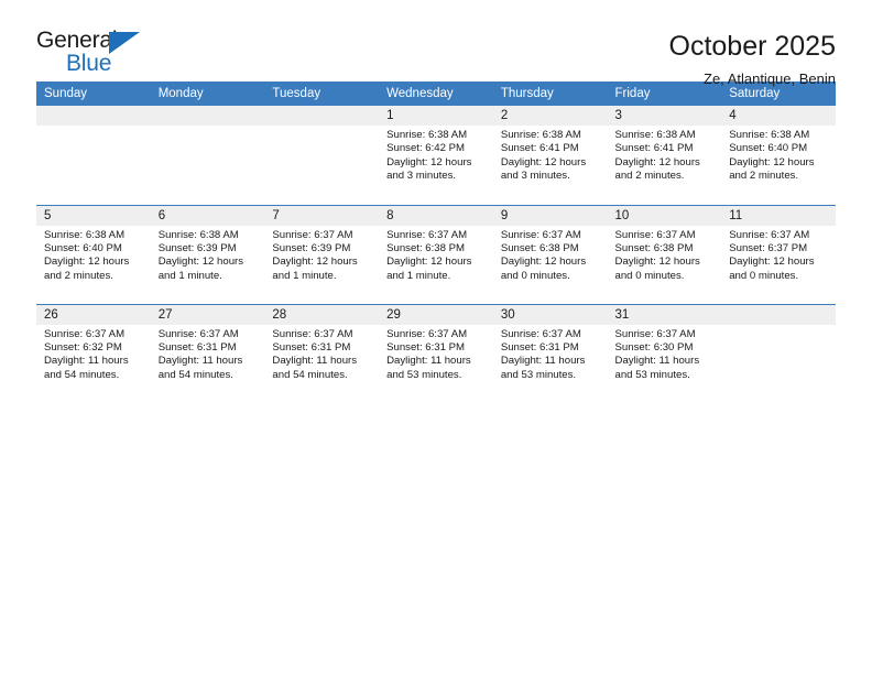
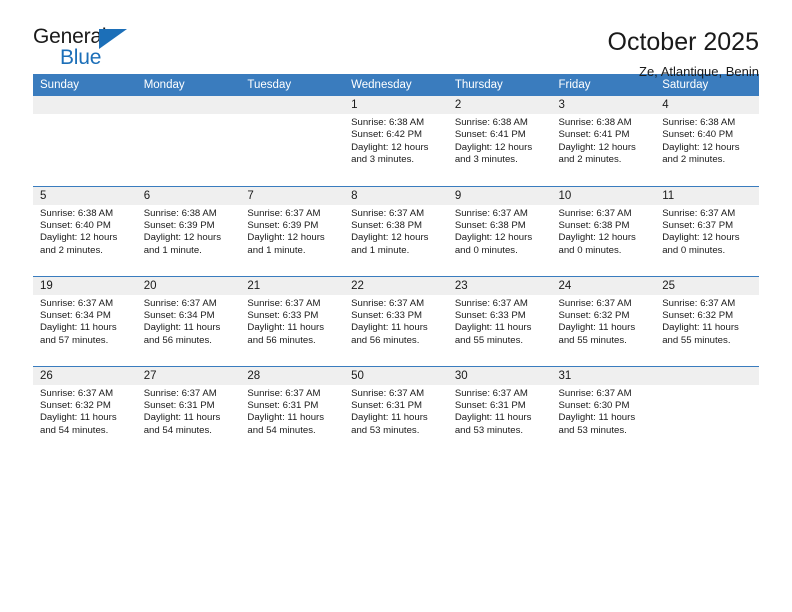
  General
  Blue
  October 2025
  Ze, Atlantique, Benin
  Sunday	Monday	Tuesday	Wednesday	Thursday	Friday	Saturday
  			1Sunrise: 6:38 AMSunset: 6:42 PMDaylight: 12 hours and 3 minutes.	2Sunrise: 6:38 AMSunset: 6:41 PMDaylight: 12 hours and 3 minutes.	3Sunrise: 6:38 AMSunset: 6:41 PMDaylight: 12 hours and 2 minutes.	4Sunrise: 6:38 AMSunset: 6:40 PMDaylight: 12 hours and 2 minutes.
  5Sunrise: 6:38 AMSunset: 6:40 PMDaylight: 12 hours and 2 minutes.	6Sunrise: 6:38 AMSunset: 6:39 PMDaylight: 12 hours and 1 minute.	7Sunrise: 6:37 AMSunset: 6:39 PMDaylight: 12 hours and 1 minute.	8Sunrise: 6:37 AMSunset: 6:38 PMDaylight: 12 hours and 1 minute.	9Sunrise: 6:37 AMSunset: 6:38 PMDaylight: 12 hours and 0 minutes.	10Sunrise: 6:37 AMSunset: 6:38 PMDaylight: 12 hours and 0 minutes.	11Sunrise: 6:37 AMSunset: 6:37 PMDaylight: 12 hours and 0 minutes.
+ 19Sunrise: 6:37 AMSunset: 6:34 PMDaylight: 11 hours and 57 minutes.	20Sunrise: 6:37 AMSunset: 6:34 PMDaylight: 11 hours and 56 minutes.	21Sunrise: 6:37 AMSunset: 6:33 PMDaylight: 11 hours and 56 minutes.	22Sunrise: 6:37 AMSunset: 6:33 PMDaylight: 11 hours and 56 minutes.	23Sunrise: 6:37 AMSunset: 6:33 PMDaylight: 11 hours and 55 minutes.	24Sunrise: 6:37 AMSunset: 6:32 PMDaylight: 11 hours and 55 minutes.	25Sunrise: 6:37 AMSunset: 6:32 PMDaylight: 11 hours and 55 minutes.
- 26Sunrise: 6:37 AMSunset: 6:32 PMDaylight: 11 hours and 54 minutes.	27Sunrise: 6:37 AMSunset: 6:31 PMDaylight: 11 hours and 54 minutes.	28Sunrise: 6:37 AMSunset: 6:31 PMDaylight: 11 hours and 54 minutes.	29Sunrise: 6:37 AMSunset: 6:31 PMDaylight: 11 hours and 53 minutes.	30Sunrise: 6:37 AMSunset: 6:31 PMDaylight: 11 hours and 53 minutes.	31Sunrise: 6:37 AMSunset: 6:30 PMDaylight: 11 hours and 53 minutes.
+ 26Sunrise: 6:37 AMSunset: 6:32 PMDaylight: 11 hours and 54 minutes.	27Sunrise: 6:37 AMSunset: 6:31 PMDaylight: 11 hours and 54 minutes.	28Sunrise: 6:37 AMSunset: 6:31 PMDaylight: 11 hours and 54 minutes.	50Sunrise: 6:37 AMSunset: 6:31 PMDaylight: 11 hours and 53 minutes.	30Sunrise: 6:37 AMSunset: 6:31 PMDaylight: 11 hours and 53 minutes.	31Sunrise: 6:37 AMSunset: 6:30 PMDaylight: 11 hours and 53 minutes.
